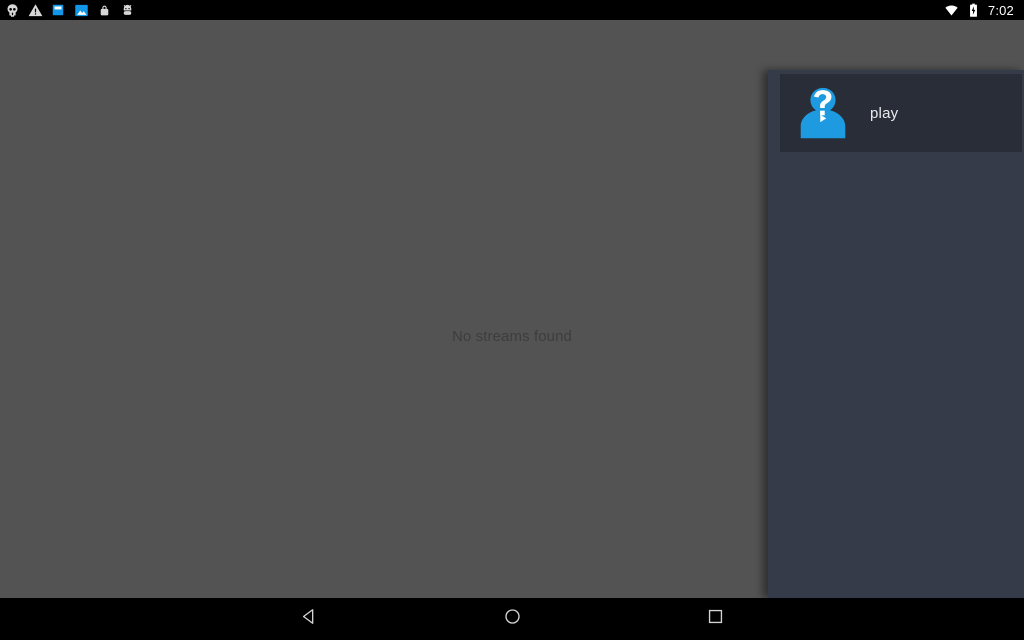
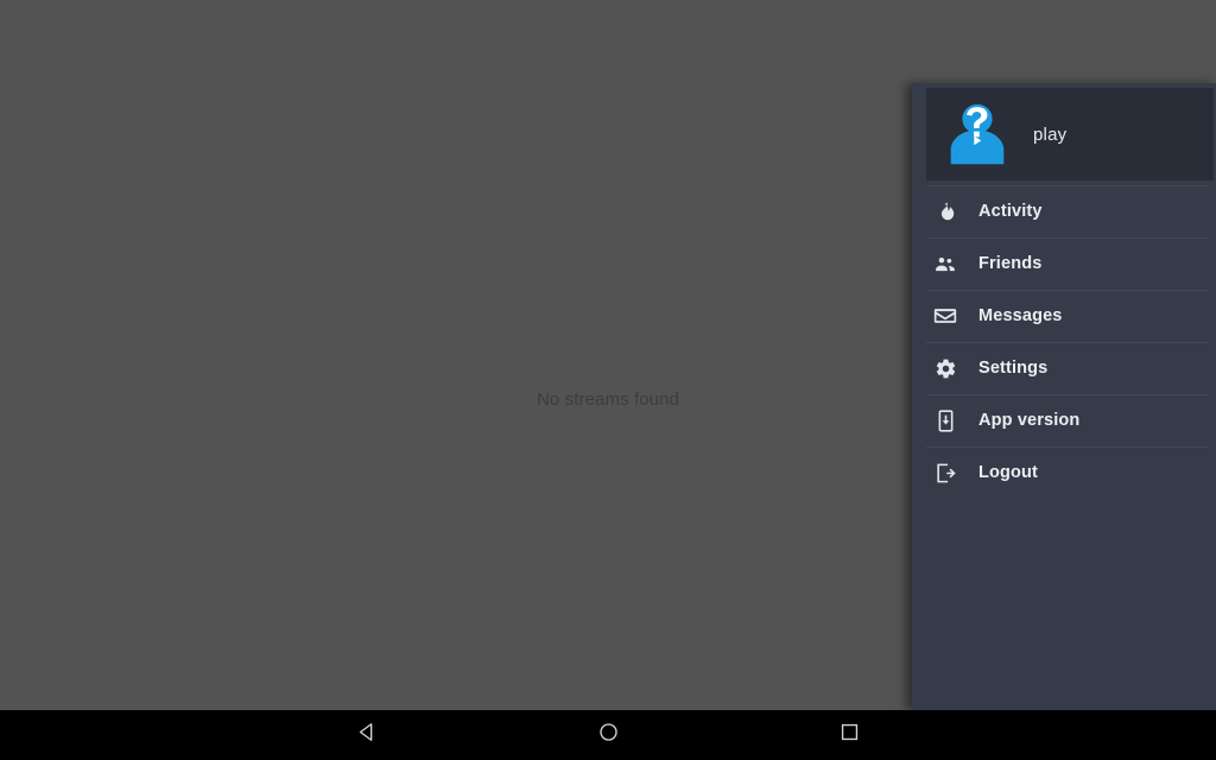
- 7:02
  play
+ Activity
+ Friends
+ Messages
+ Settings
+ App version
+ Logout
